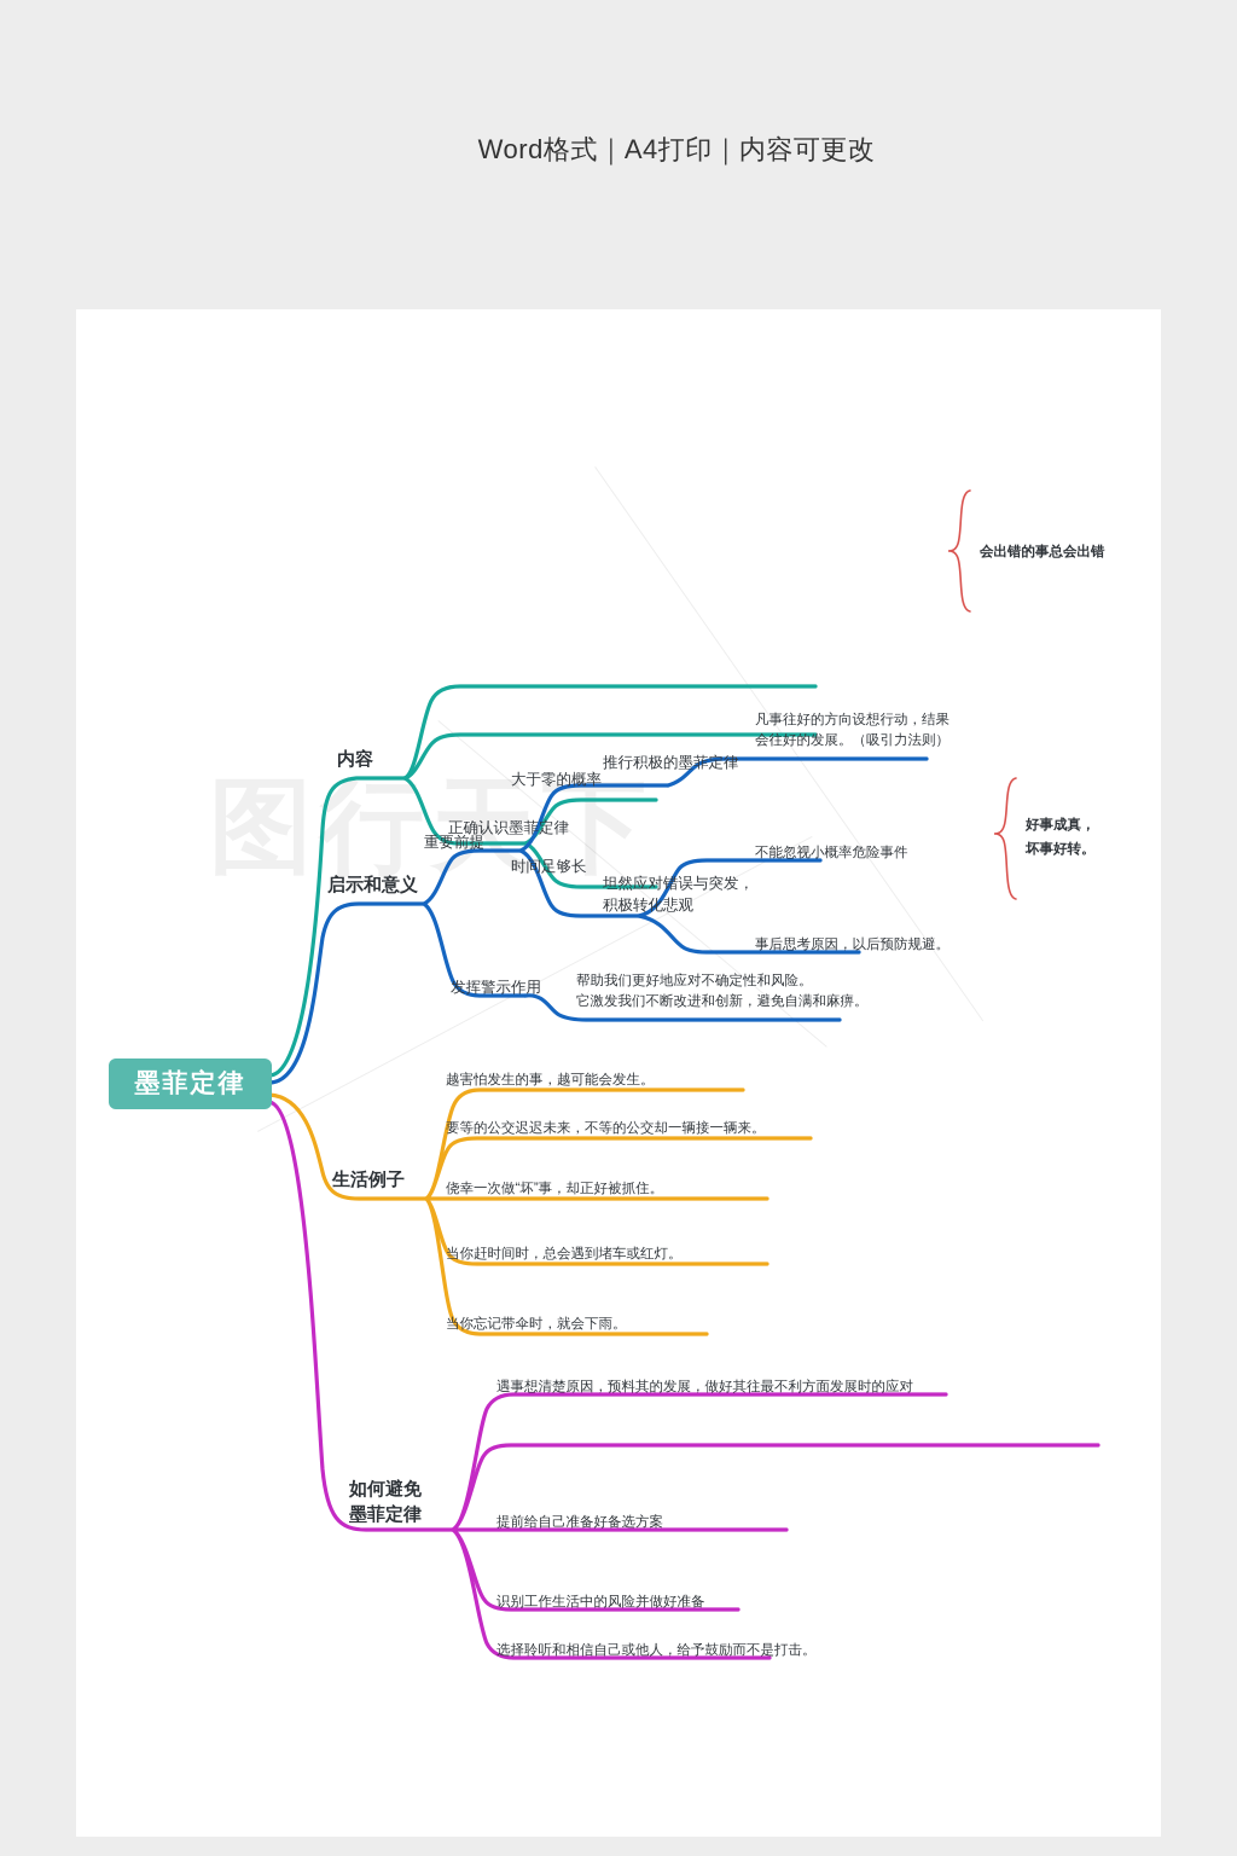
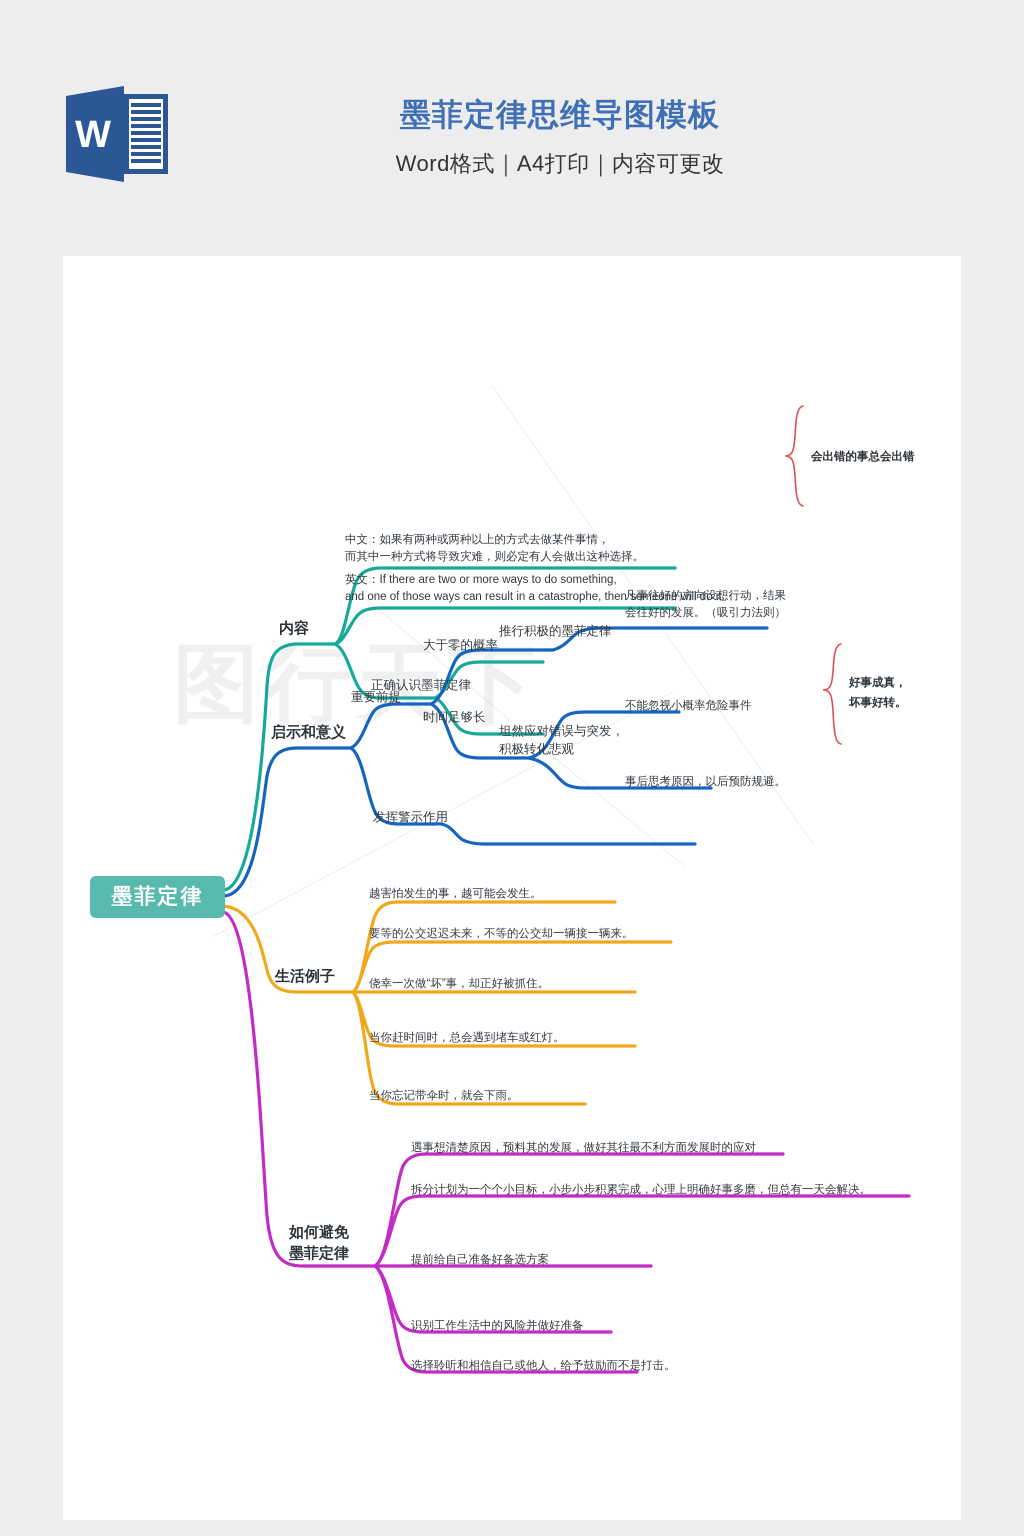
+ W
+ 墨菲定律思维导图模板
  Word格式｜A4打印｜内容可更改
  图行天下
  墨菲定律
  内容
+ 中文：如果有两种或两种以上的方式去做某件事情，
+ 而其中一种方式将导致灾难，则必定有人会做出这种选择。
+ 英文：If there are two or more ways to do something,
+ and one of those ways can result in a catastrophe, then someone will do it.
  重要前提
  大于零的概率
  时间足够长
  启示和意义
  正确认识墨菲定律
  推行积极的墨菲定律
  凡事往好的方向设想行动，结果
  会往好的发展。（吸引力法则）
  坦然应对错误与突发，
  积极转化悲观
  不能忽视小概率危险事件
  事后思考原因，以后预防规避。
  发挥警示作用
- 帮助我们更好地应对不确定性和风险。
- 它激发我们不断改进和创新，避免自满和麻痹。
  生活例子
  越害怕发生的事，越可能会发生。
  要等的公交迟迟未来，不等的公交却一辆接一辆来。
  侥幸一次做“坏”事，却正好被抓住。
  当你赶时间时，总会遇到堵车或红灯。
  当你忘记带伞时，就会下雨。
  如何避免
  墨菲定律
  遇事想清楚原因，预料其的发展，做好其往最不利方面发展时的应对
+ 拆分计划为一个个小目标，小步小步积累完成，心理上明确好事多磨，但总有一天会解决。
  提前给自己准备好备选方案
  识别工作生活中的风险并做好准备
  选择聆听和相信自己或他人，给予鼓励而不是打击。
  会出错的事总会出错
  好事成真，
  坏事好转。
